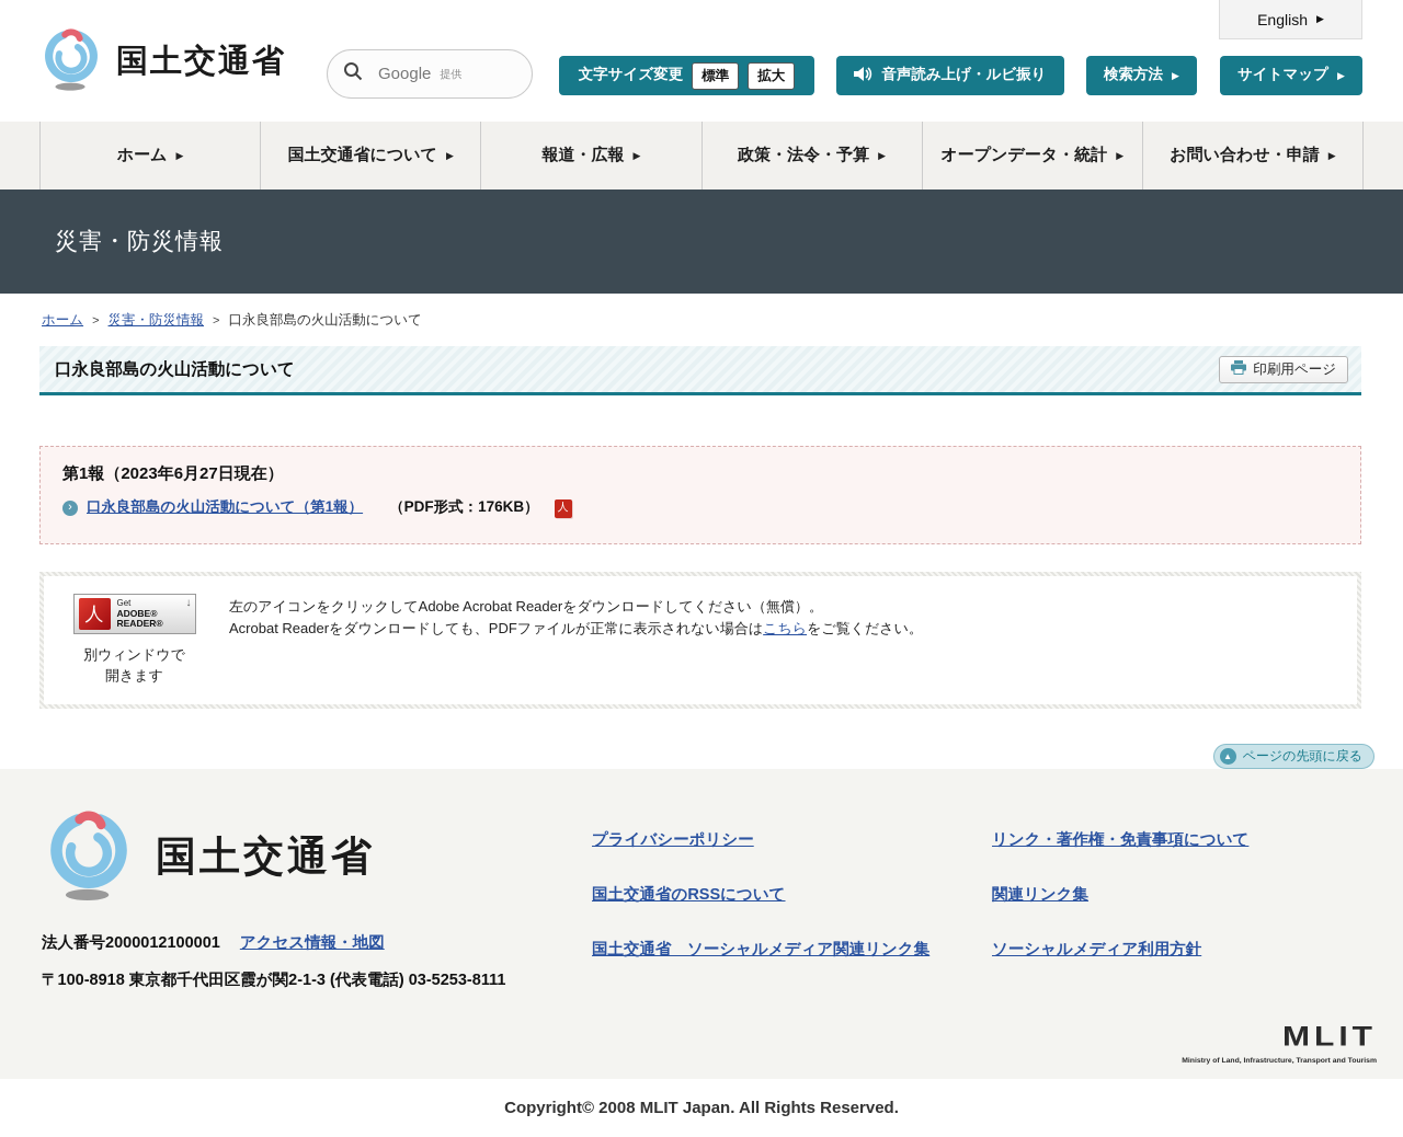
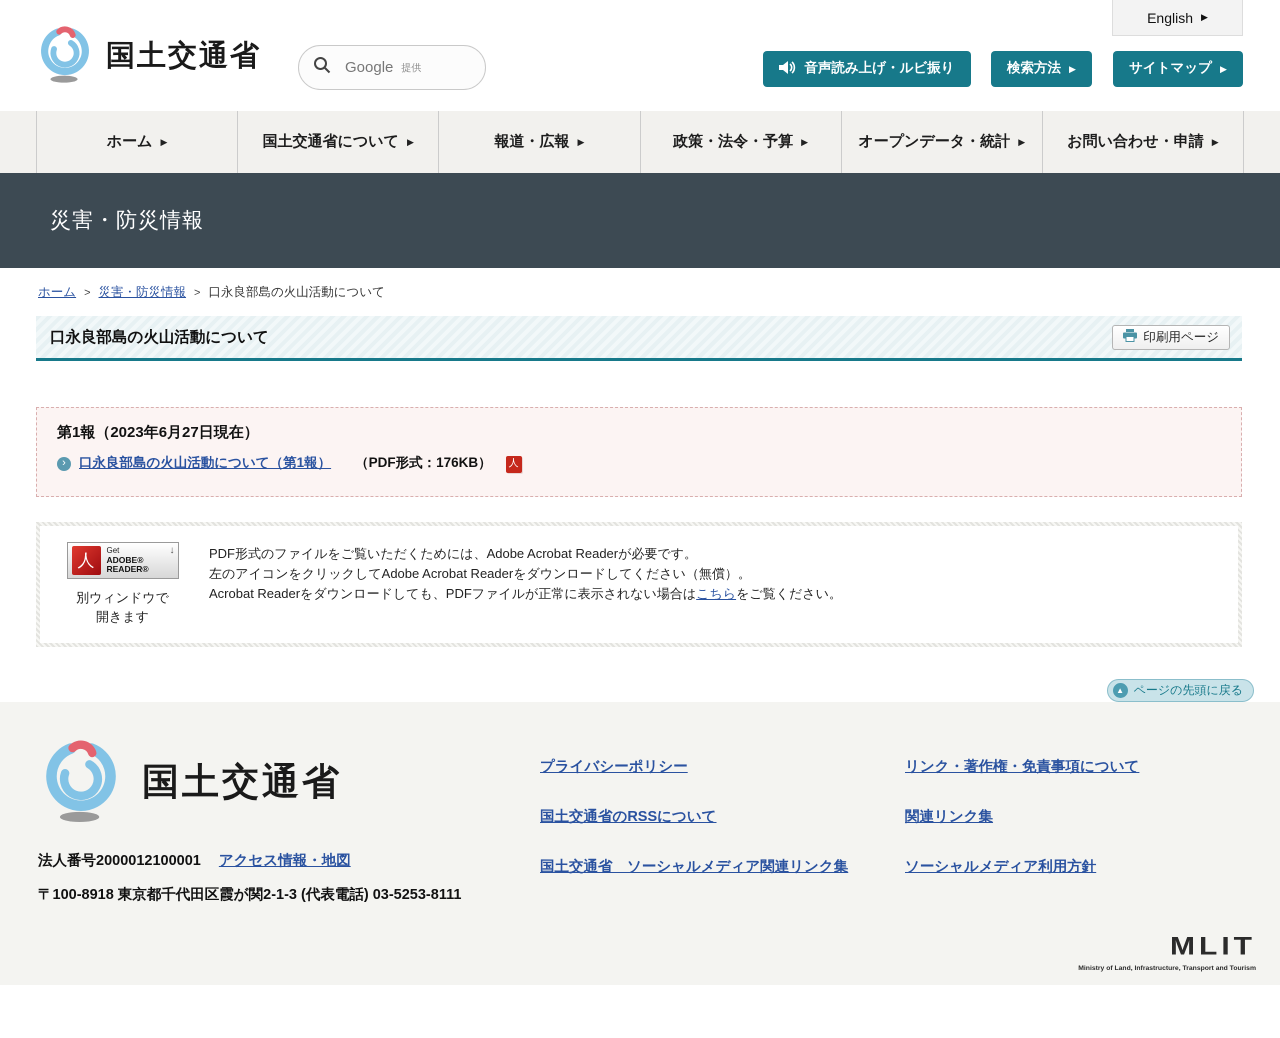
  国土交通省
  Google
  提供
- 文字サイズ変更
- 標準
- 拡大
  音声読み上げ・ルビ振り
  検索方法
  ▶
  サイトマップ
  ▶
  English
  ▶
  ホーム
  ▶
  国土交通省について
  ▶
  報道・広報
  ▶
  政策・法令・予算
  ▶
  オープンデータ・統計
  ▶
  お問い合わせ・申請
  ▶
  災害・防災情報
  ホーム
  >
  災害・防災情報
  >
  口永良部島の火山活動について
  口永良部島の火山活動について
  印刷用ページ
  第1報（2023年6月27日現在）
  ›
  口永良部島の火山活動について（第1報）
  （PDF形式：176KB）
  人
  人
  Get
  ADOBE® READER®
  ↓
  別ウィンドウで
  開きます
+ PDF形式のファイルをご覧いただくためには、Adobe Acrobat Readerが必要です。
  左のアイコンをクリックしてAdobe Acrobat Readerをダウンロードしてください（無償）。
  Acrobat Readerをダウンロードしても、PDFファイルが正常に表示されない場合はこちらをご覧ください。
  ▲
  ページの先頭に戻る
  国土交通省
  法人番号2000012100001
  アクセス情報・地図
  〒100-8918 東京都千代田区霞が関2-1-3 (代表電話) 03-5253-8111
  プライバシーポリシー
  リンク・著作権・免責事項について
  国土交通省のRSSについて
  関連リンク集
  国土交通省 ソーシャルメディア関連リンク集
  ソーシャルメディア利用方針
  MLIT
- Copyright© 2008 MLIT Japan. All Rights Reserved.
